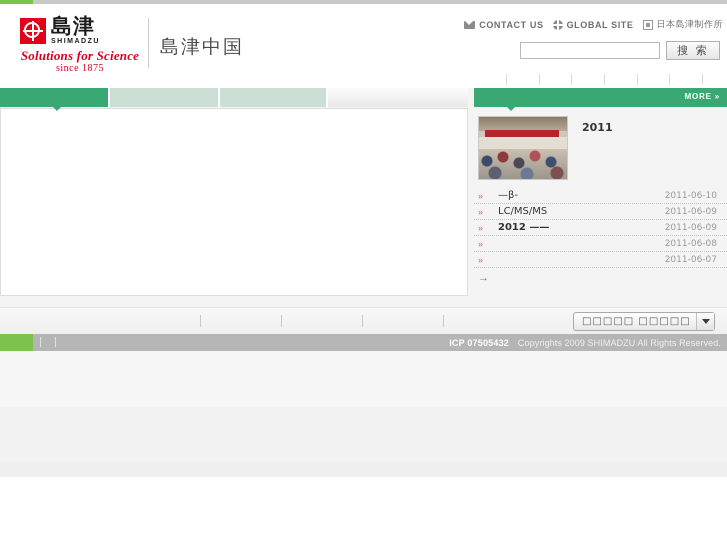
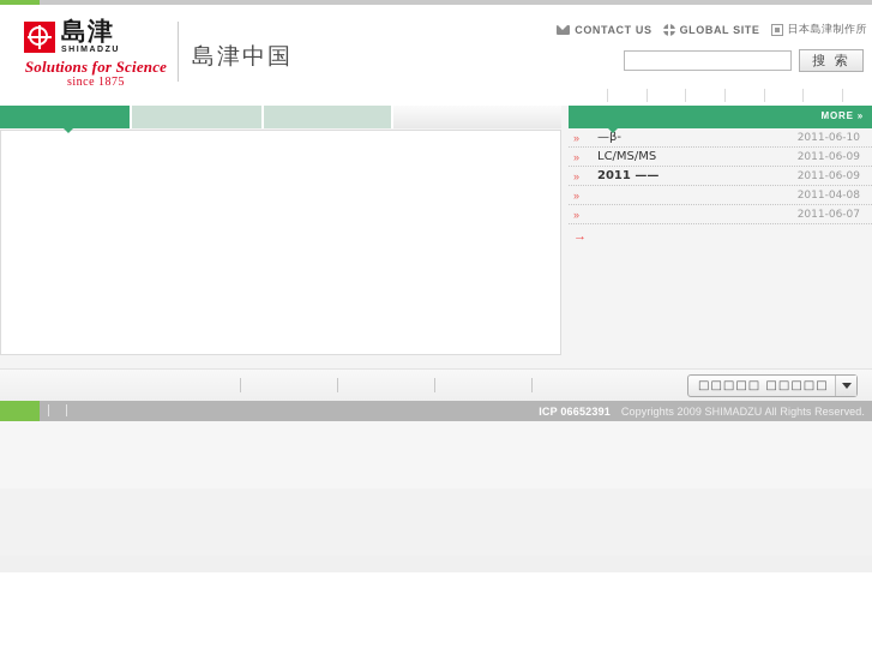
  島津
  Solutions for Science
  since 1875
  島津中国
  CONTACT US
  GLOBAL SITE
  日本島津制作所
  搜 索
  MORE »
- 2011
  »
  —β-
  2011-06-10
  »
  LC/MS/MS
  2011-06-09
  »
- 2012 ——
+ 2011 ——
  2011-06-09
  »
- 2011-06-08
+ 2011-04-08
  »
  2011-06-07
  →
  □□□□□ □□□□□
- ICP 07505432
+ ICP 06652391
  Copyrights 2009 SHIMADZU All Rights Reserved.
